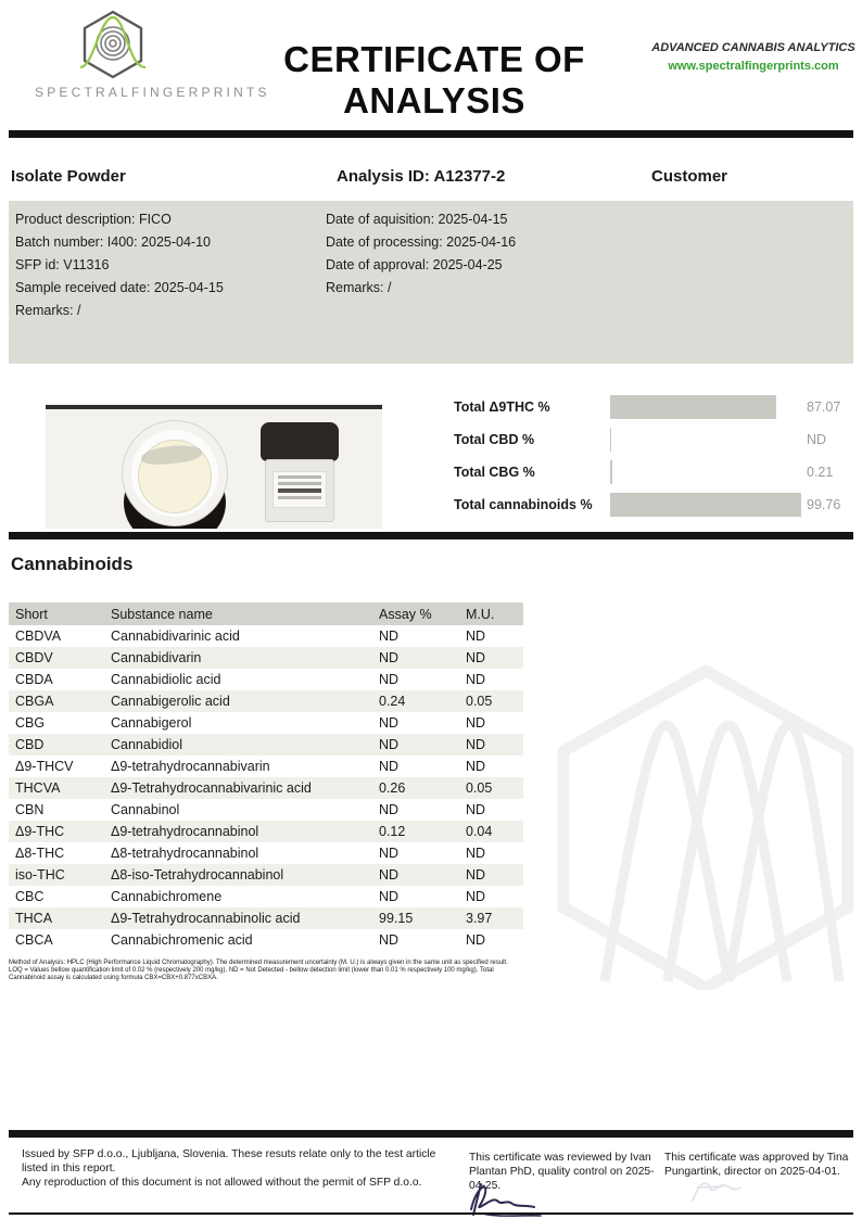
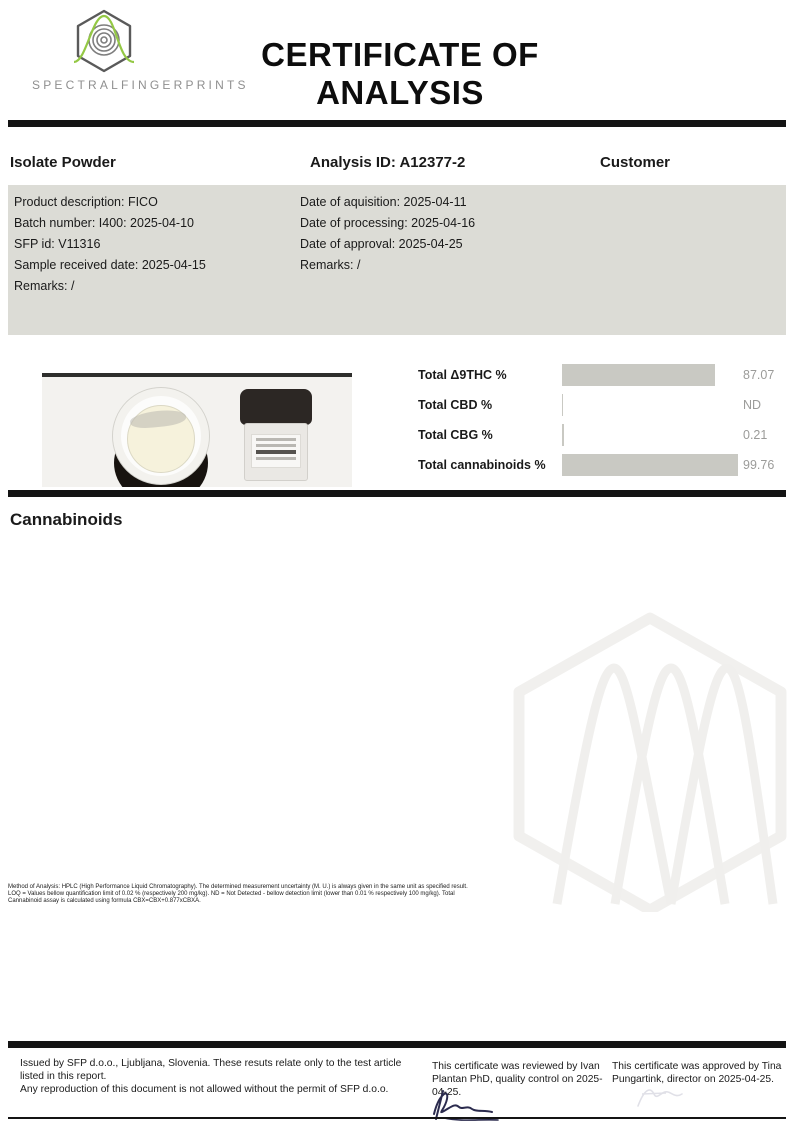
  SPECTRALFINGERPRI
  CERTIFICATE OF ANALYSIS
- ADVANCED CANNABIS ANALYTICS
- www.spectralfingerprints.com
  Isolate Powder
  Analysis ID: A12377-2
  Customer
  Product description: FICO
  Batch number: I400: 2025-04-10
  SFP id: V11316
  Sample received date: 2025-04-15
  Remarks: /
- Date of aquisition: 2025-04-15
+ Date of aquisition: 2025-04-11
  Date of processing: 2025-04-16
  Date of approval: 2025-04-25
  Remarks: /
  Total Δ9THC %
  87.07
  Total CBD %
  ND
  Total CBG %
  0.21
  Total cannabinoids %
  99.76
  Cannabinoids
- Short	Substance name	Assay %	M.U.
- CBDVA	Cannabidivarinic acid	ND	ND
- CBDV	Cannabidivarin	ND	ND
- CBDA	Cannabidiolic acid	ND	ND
- CBGA	Cannabigerolic acid	0.24	0.05
- CBG	Cannabigerol	ND	ND
- CBD	Cannabidiol	ND	ND
- Δ9-THCV	Δ9-tetrahydrocannabivarin	ND	ND
- THCVA	Δ9-Tetrahydrocannabivarinic acid	0.26	0.05
- CBN	Cannabinol	ND	ND
- Δ9-THC	Δ9-tetrahydrocannabinol	0.12	0.04
- Δ8-THC	Δ8-tetrahydrocannabinol	ND	ND
- iso-THC	Δ8-iso-Tetrahydrocannabinol	ND	ND
- CBC	Cannabichromene	ND	ND
- THCA	Δ9-Tetrahydrocannabinolic acid	99.15	3.97
- CBCA	Cannabichromenic acid	ND	ND
  Issued by SFP d.o.o., Ljubljana, Slovenia. These resuts relate only to the test article listed in this report.
  Any reproduction of this document is not allowed without the permit of SFP d.o.o.
  This certificate was reviewed by Ivan Plantan PhD, quality control on 2025-04-25.
- This certificate was approved by Tina Pungartink, director on 2025-04-01.
+ This certificate was approved by Tina Pungartink, director on 2025-04-25.
